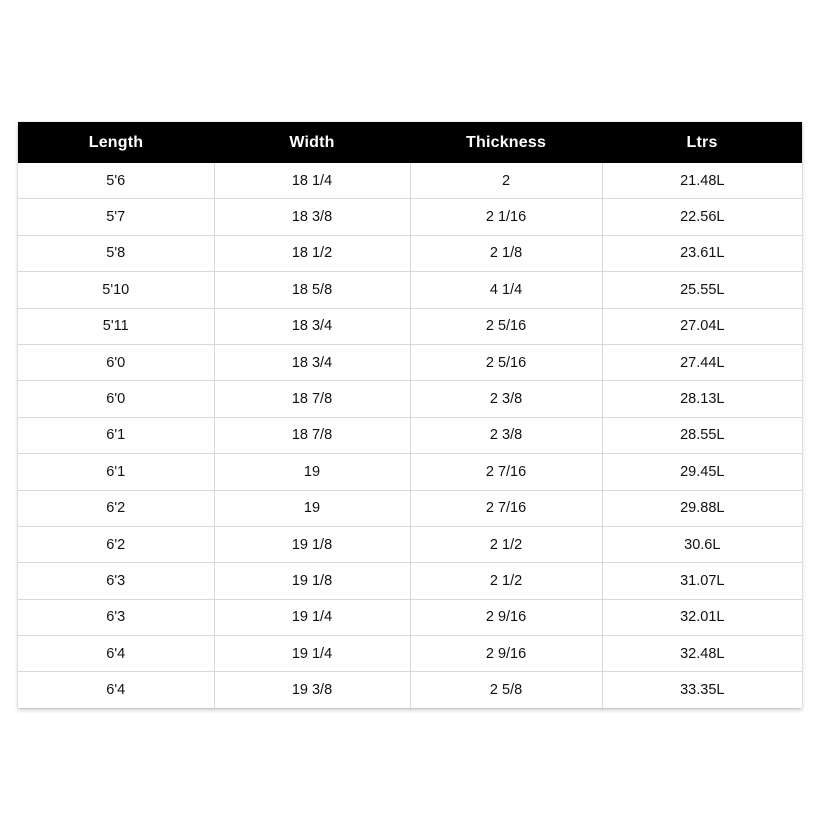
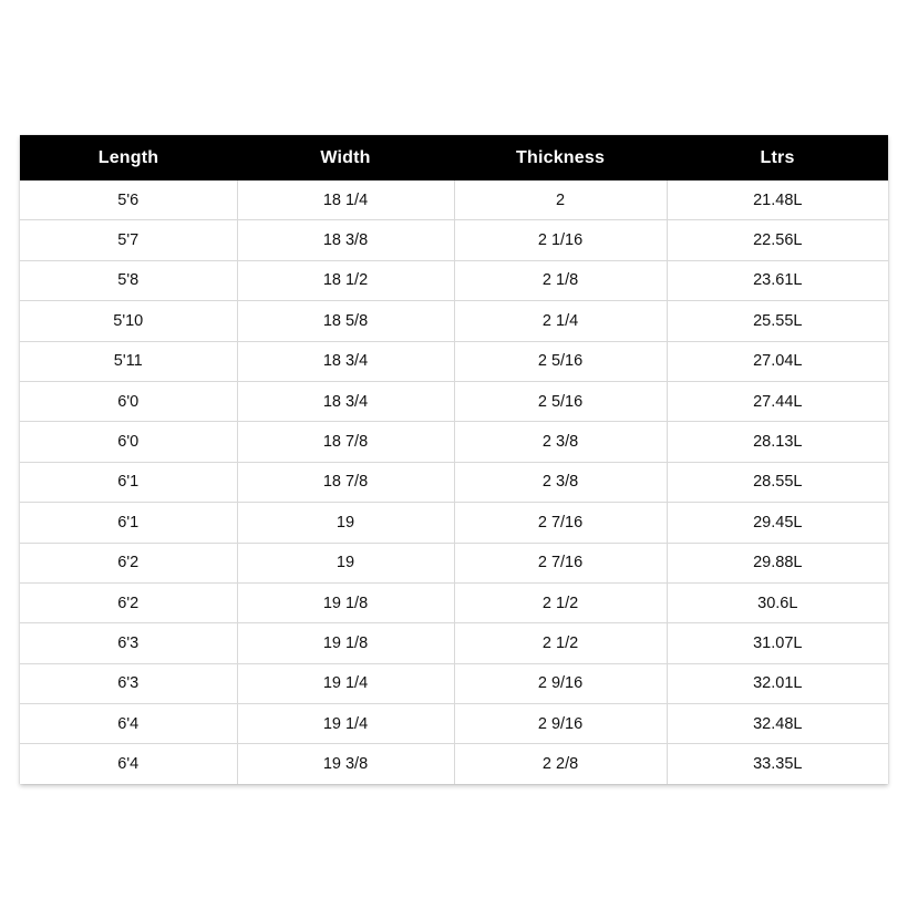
  Length	Width	Thickness	Ltrs
  5'6	18 1/4	2	21.48L
  5'7	18 3/8	2 1/16	22.56L
  5'8	18 1/2	2 1/8	23.61L
- 5'10	18 5/8	4 1/4	25.55L
+ 5'10	18 5/8	2 1/4	25.55L
  5'11	18 3/4	2 5/16	27.04L
  6'0	18 3/4	2 5/16	27.44L
  6'0	18 7/8	2 3/8	28.13L
  6'1	18 7/8	2 3/8	28.55L
  6'1	19	2 7/16	29.45L
  6'2	19	2 7/16	29.88L
  6'2	19 1/8	2 1/2	30.6L
  6'3	19 1/8	2 1/2	31.07L
  6'3	19 1/4	2 9/16	32.01L
  6'4	19 1/4	2 9/16	32.48L
- 6'4	19 3/8	2 5/8	33.35L
+ 6'4	19 3/8	2 2/8	33.35L
